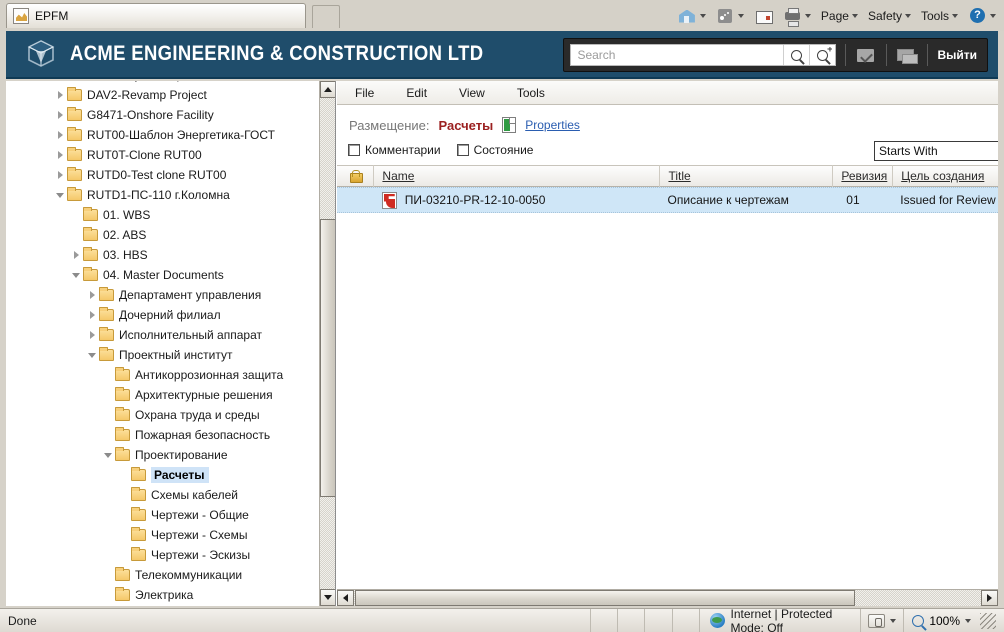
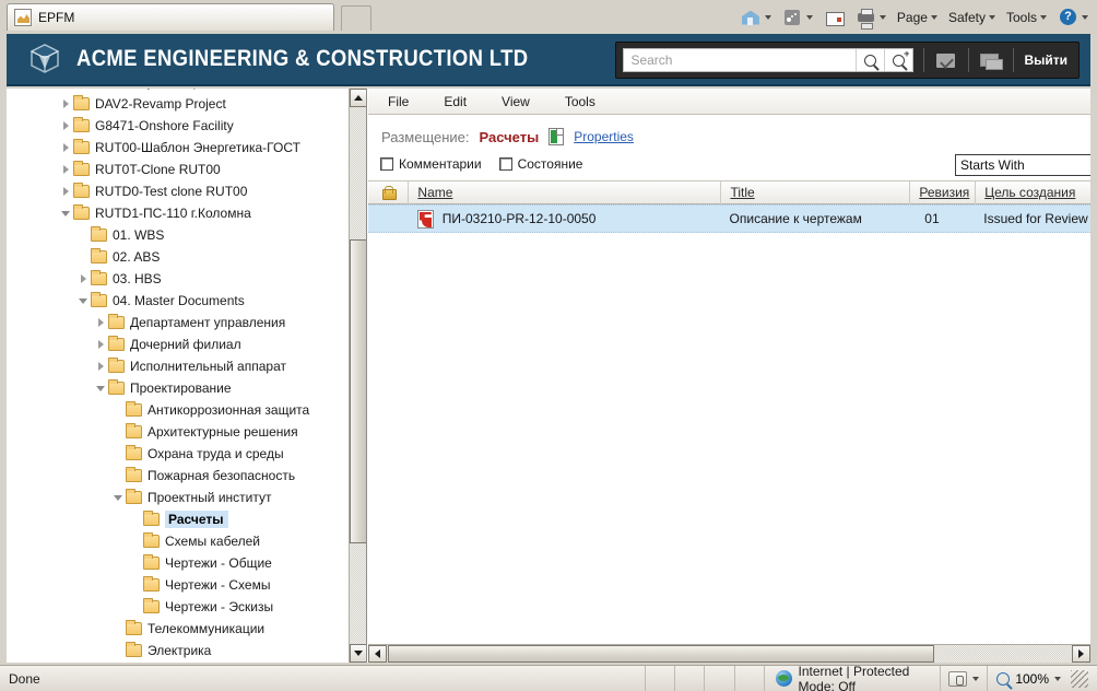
  EPFM
  Page
  Safety
  Tools
  ACME ENGINEERING & CONSTRUCTION LTD
  Search
  Выйти
  DAV2-Revamp Project
  G8471-Onshore Facility
  RUT00-Шаблон Энергетика-ГОСТ
  RUT0T-Clone RUT00
  RUTD0-Test clone RUT00
  RUTD1-ПС-110 г.Коломна
  01. WBS
  02. ABS
  03. HBS
  04. Master Documents
  Департамент управления
  Дочерний филиал
  Исполнительный аппарат
- Проектный институт
+ Проектирование
  Антикоррозионная защита
  Архитектурные решения
  Охрана труда и среды
  Пожарная безопасность
- Проектирование
+ Проектный институт
  Расчеты
  Схемы кабелей
  Чертежи - Общие
  Чертежи - Схемы
  Чертежи - Эскизы
  Телекоммуникации
  Электрика
  File
  Edit
  View
  Tools
  Размещение:
  Расчеты
  Properties
  Комментарии
  Состояние
  Starts With
  Name
  Title
  Ревизия
  Цель создания
  ПИ-03210-PR-12-10-0050
  Описание к чертежам
  01
  Issued for Review
  Done
  Internet | Protected Mode: Off
  100%
